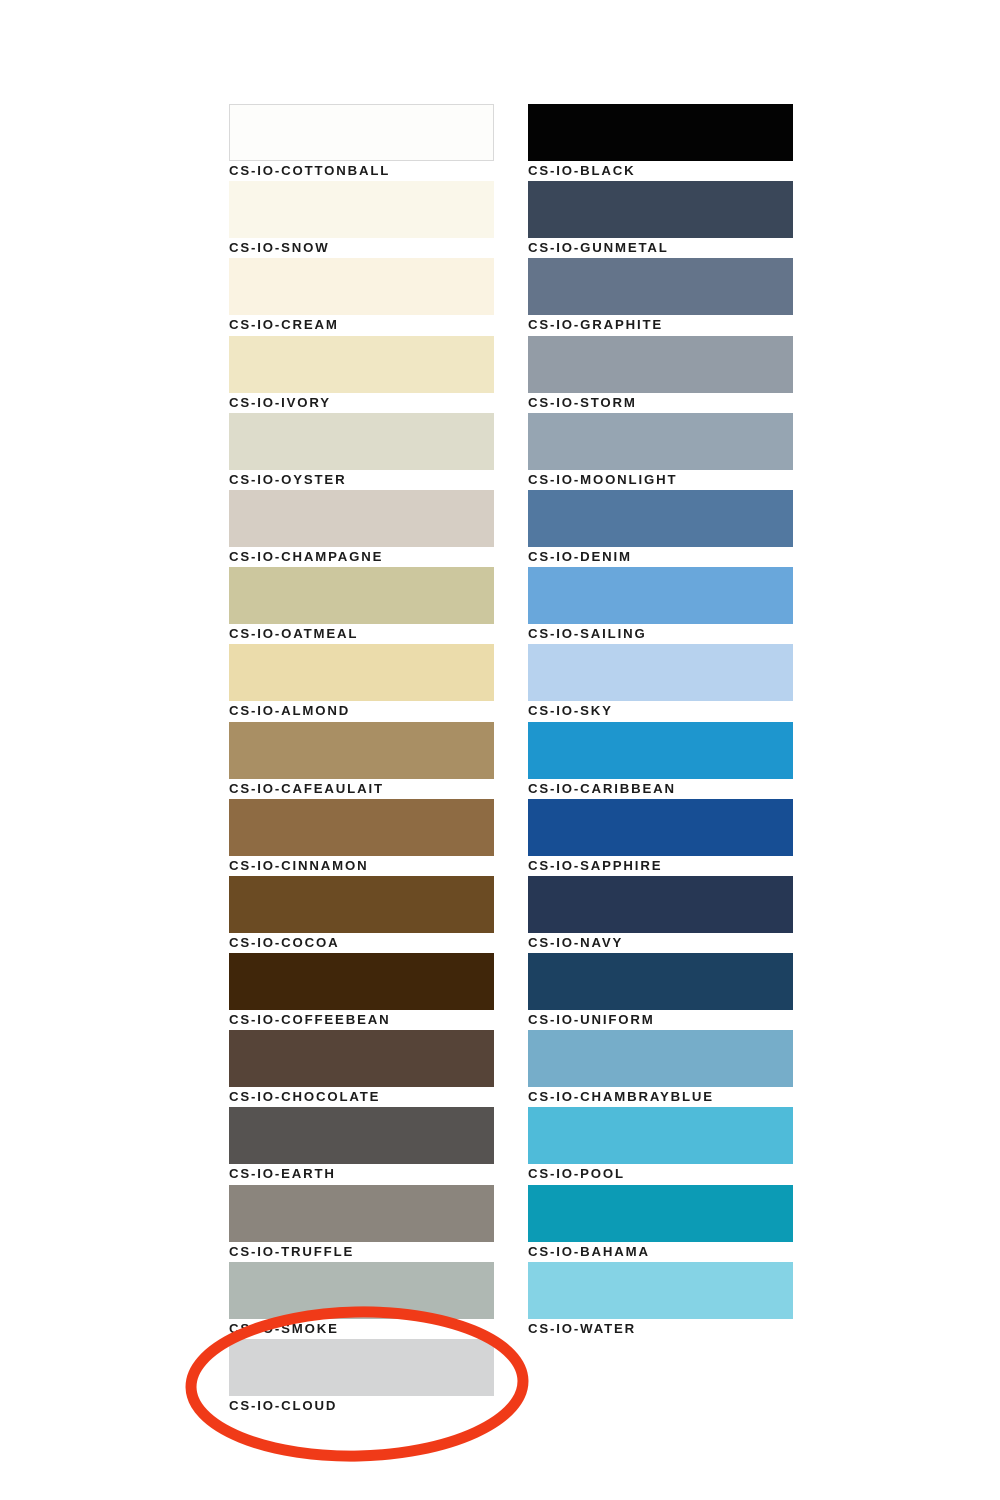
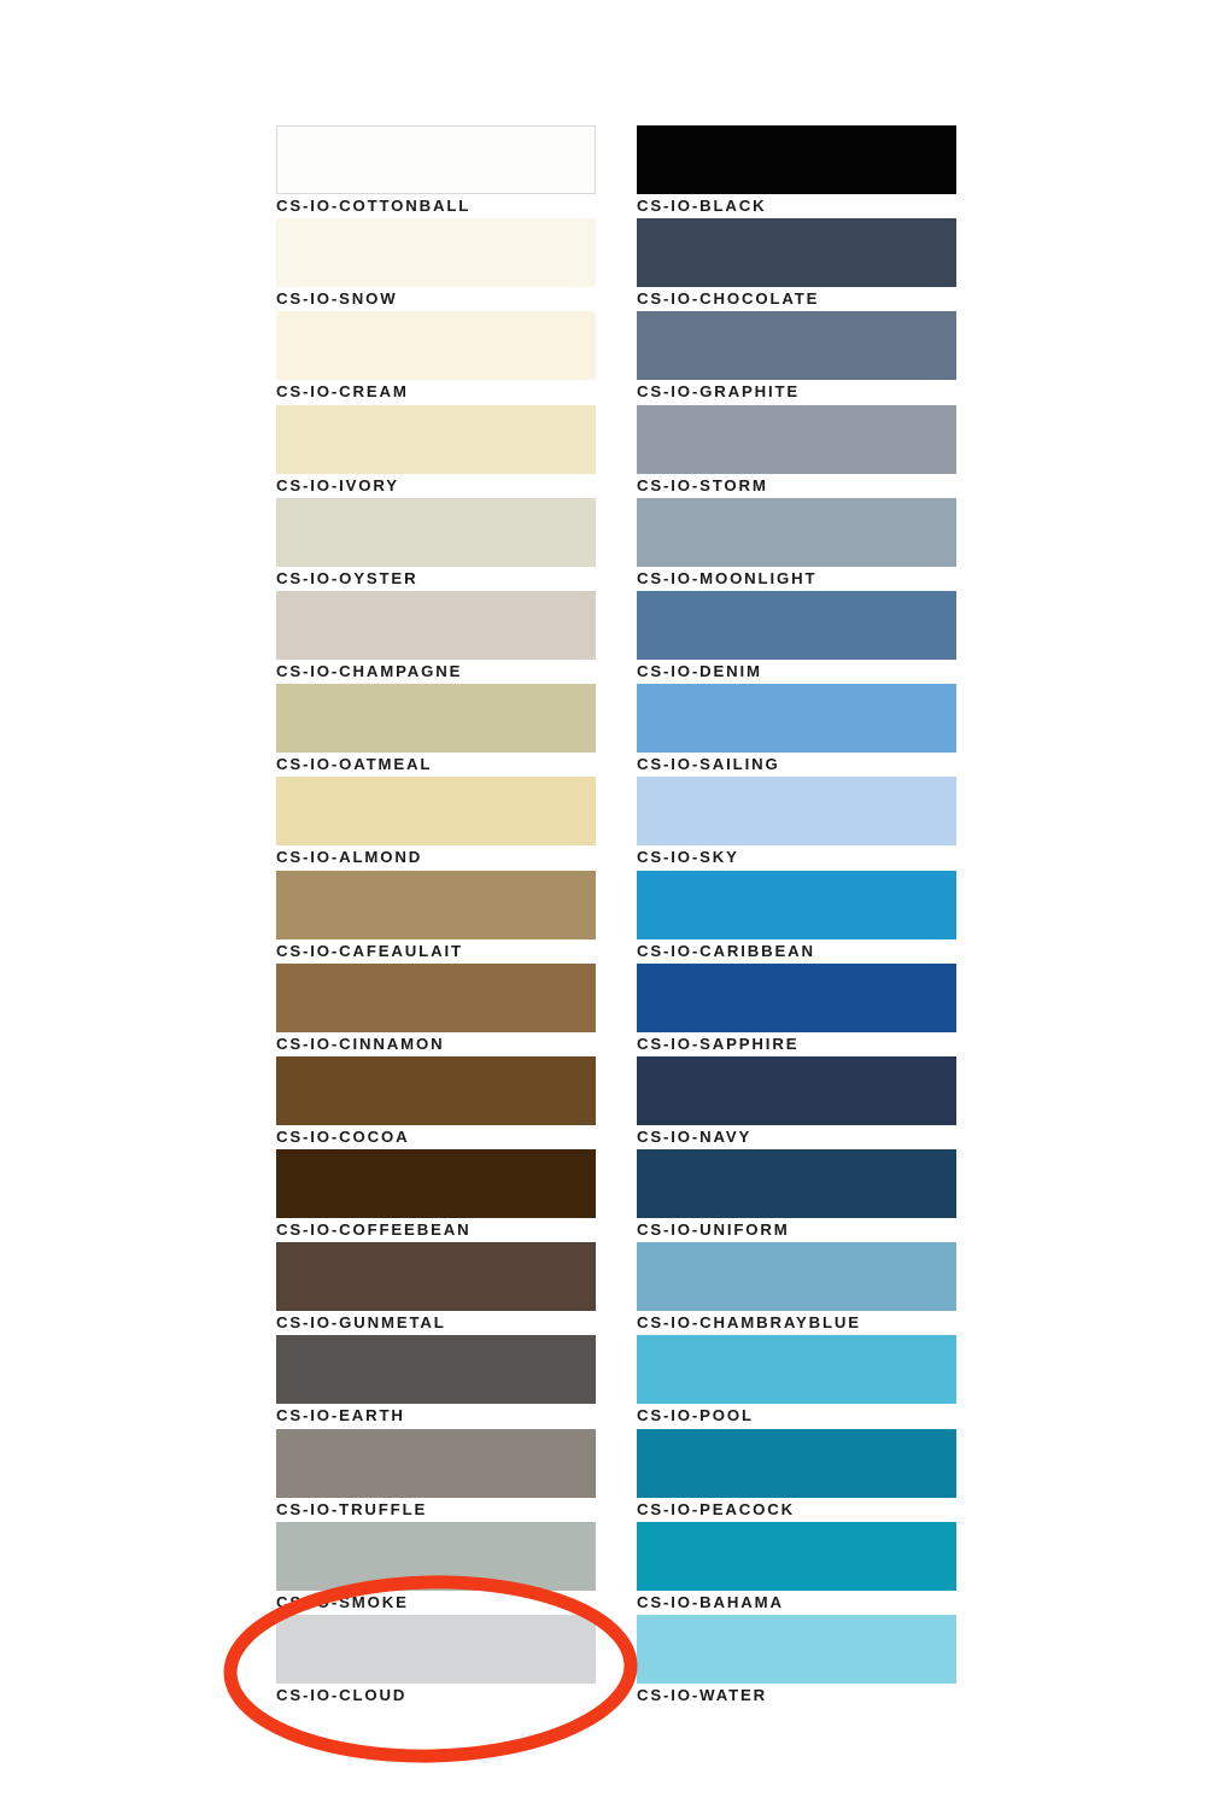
  CS-IO-COTTONBALL
  CS-IO-SNOW
  CS-IO-CREAM
  CS-IO-IVORY
  CS-IO-OYSTER
  CS-IO-CHAMPAGNE
  CS-IO-OATMEAL
  CS-IO-ALMOND
  CS-IO-CAFEAULAIT
  CS-IO-CINNAMON
  CS-IO-COCOA
  CS-IO-COFFEEBEAN
- CS-IO-CHOCOLATE
+ CS-IO-GUNMETAL
  CS-IO-EARTH
  CS-IO-TRUFFLE
  CS-IO-CLOUD
  CS-IO-BLACK
- CS-IO-GUNMETAL
+ CS-IO-CHOCOLATE
  CS-IO-GRAPHITE
  CS-IO-STORM
  CS-IO-MOONLIGHT
  CS-IO-DENIM
  CS-IO-SAILING
  CS-IO-SKY
  CS-IO-CARIBBEAN
  CS-IO-SAPPHIRE
  CS-IO-NAVY
  CS-IO-UNIFORM
  CS-IO-CHAMBRAYBLUE
  CS-IO-POOL
+ CS-IO-PEACOCK
  CS-IO-BAHAMA
  CS-IO-WATER
